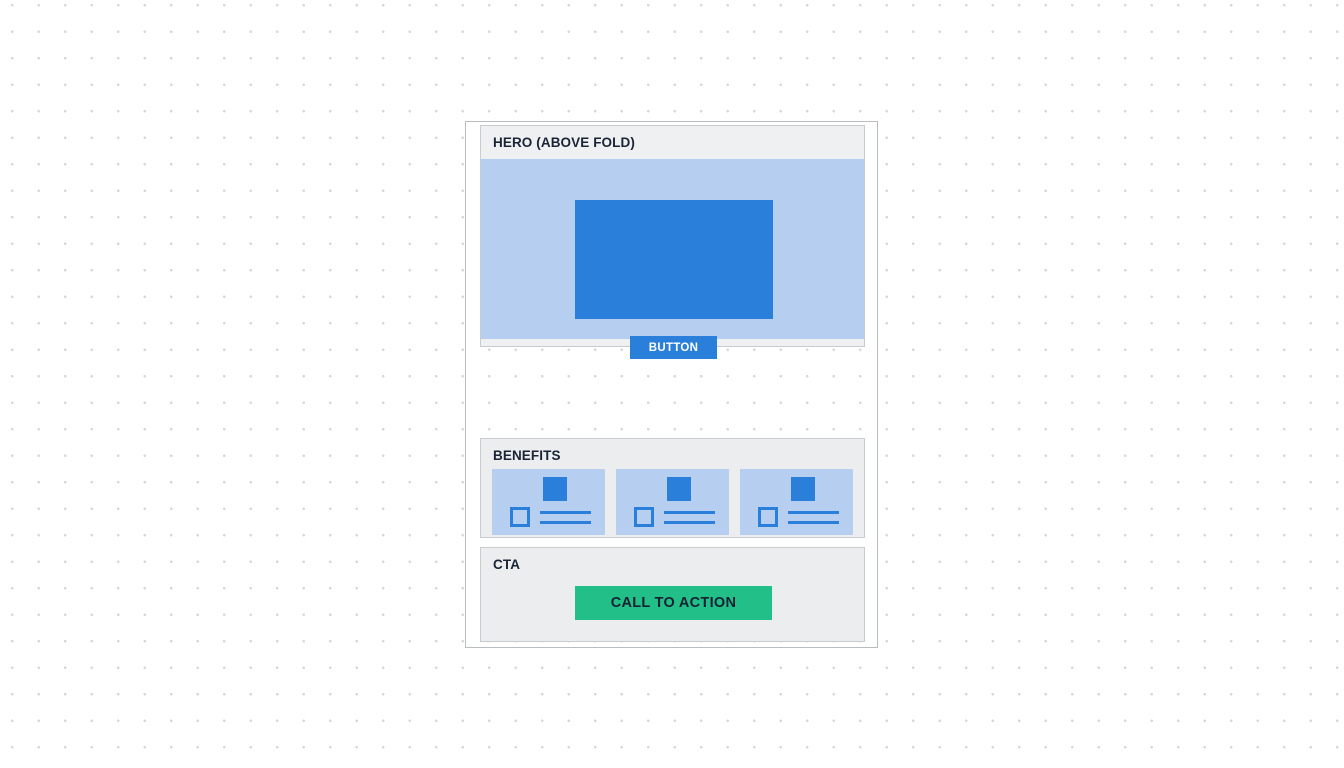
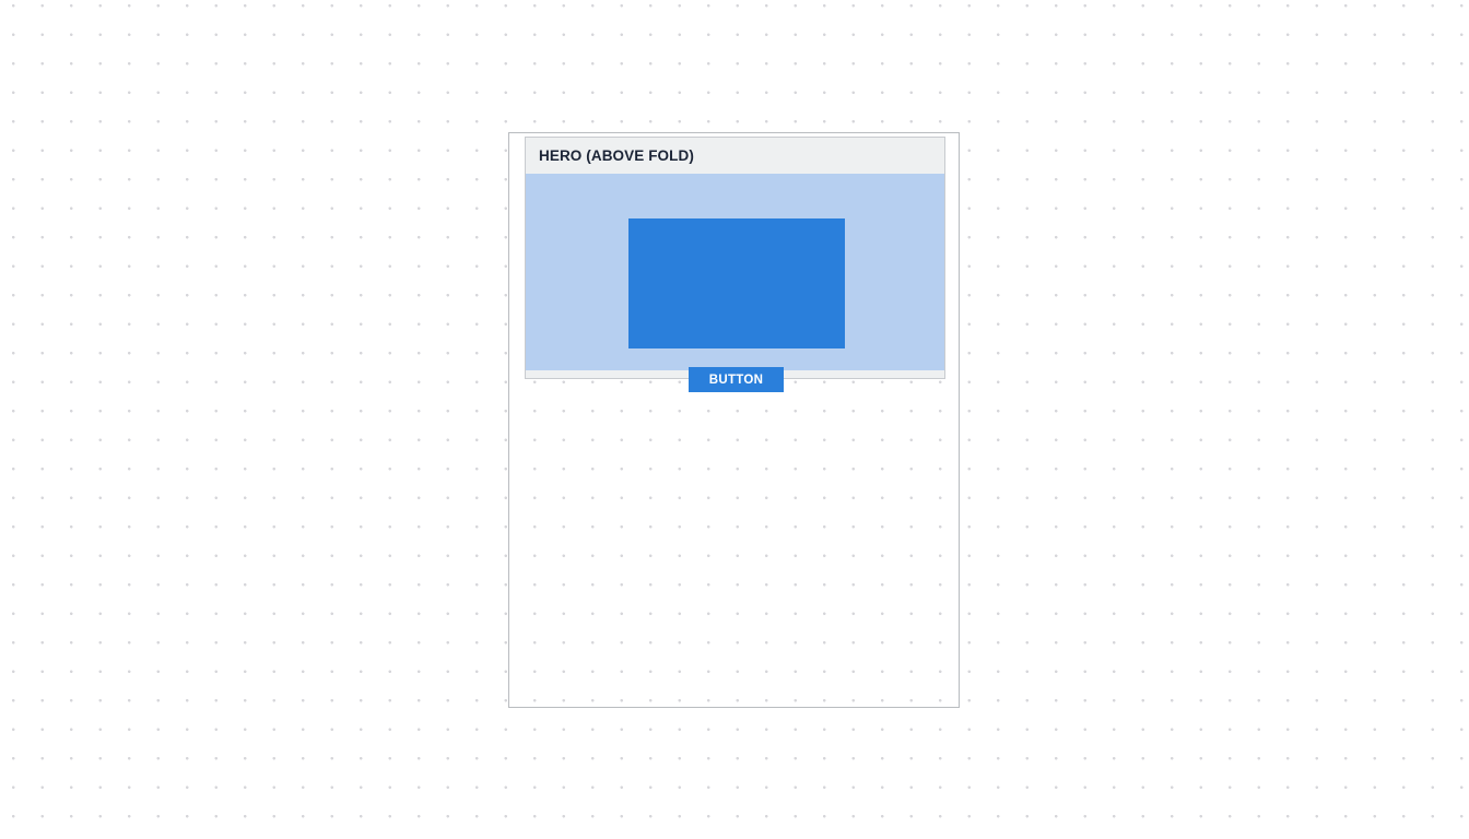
  HERO (ABOVE FOLD)
  BUTTON
- BENEFITS
- CTA
- CALL TO ACTION
